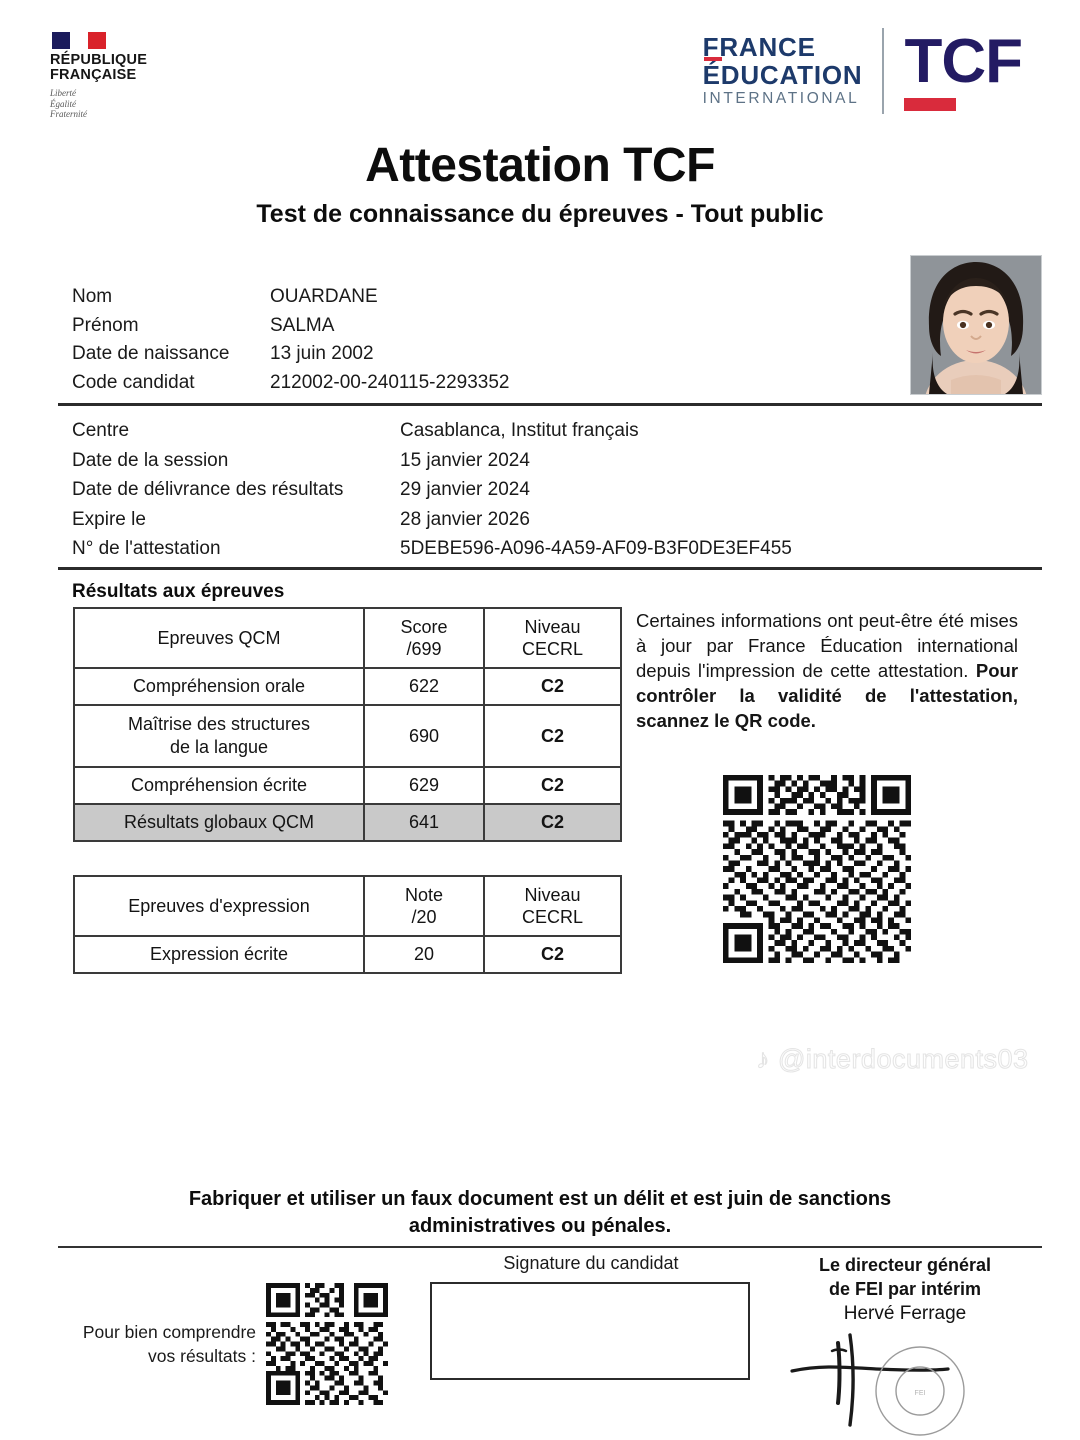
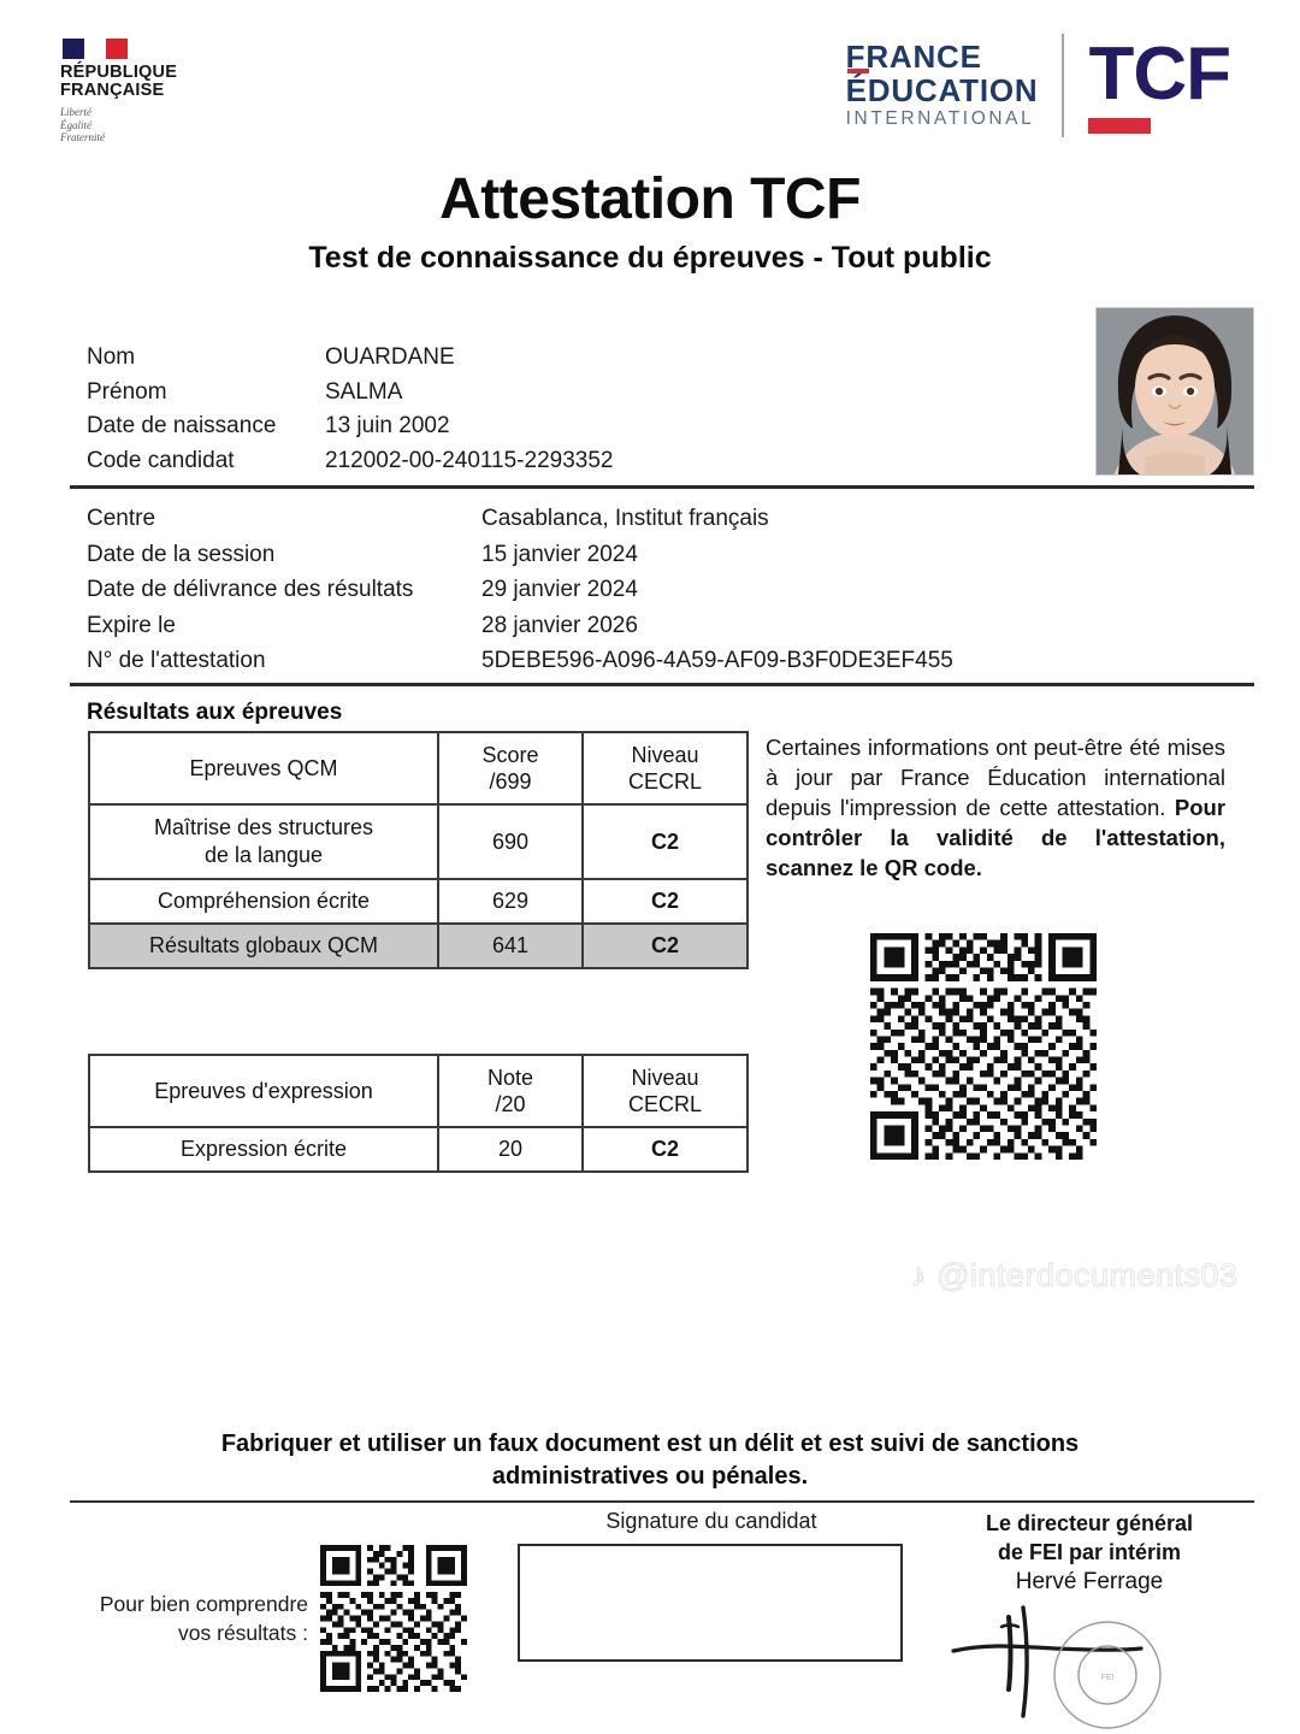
  RÉPUBLIQUE
  FRANÇAISE
  Liberté
  Égalité
  Fraternité
  FRANCE
  ÉDUCATION
  INTERNATIONAL
  TCF
  Attestation TCF
  Test de connaissance du épreuves - Tout public
  Nom
  OUARDANE
  Prénom
  SALMA
  Date de naissance
  13 juin 2002
  Code candidat
  212002-00-240115-2293352
  Centre
  Casablanca, Institut français
  Date de la session
  15 janvier 2024
  Date de délivrance des résultats
  29 janvier 2024
  Expire le
  28 janvier 2026
  N° de l'attestation
  5DEBE596-A096-4A59-AF09-B3F0DE3EF455
  Résultats aux épreuves
  Epreuves QCM	Score /699	Niveau CECRL
- Compréhension orale	622	C2
  Maîtrise des structures de la langue	690	C2
  Compréhension écrite	629	C2
  Résultats globaux QCM	641	C2
  Epreuves d'expression	Note /20	Niveau CECRL
  Expression écrite	20	C2
  Certaines informations ont peut-être été mises à jour par France Éducation international depuis l'impression de cette attestation. Pour contrôler la validité de l'attestation, scannez le QR code.
  ♪ @interdocuments03
- Fabriquer et utiliser un faux document est un délit et est juin de sanctions
+ Fabriquer et utiliser un faux document est un délit et est suivi de sanctions
  administratives ou pénales.
  Pour bien comprendre
  vos résultats :
  Signature du candidat
  Le directeur général
  de FEI par intérim
  Hervé Ferrage
